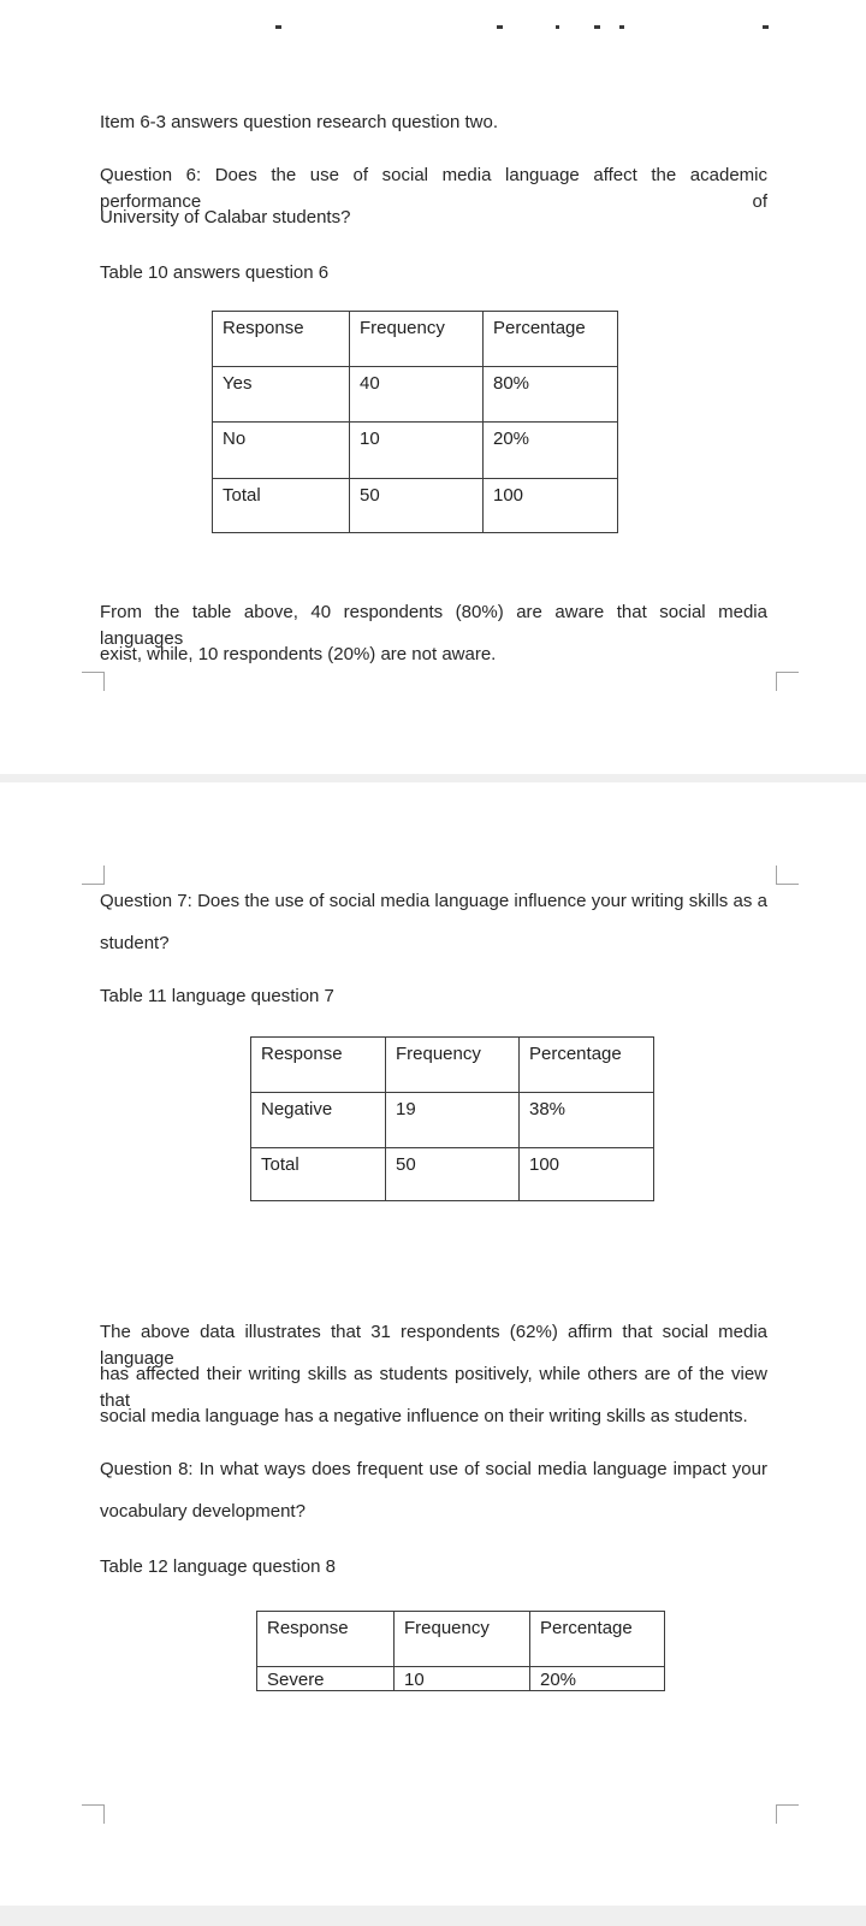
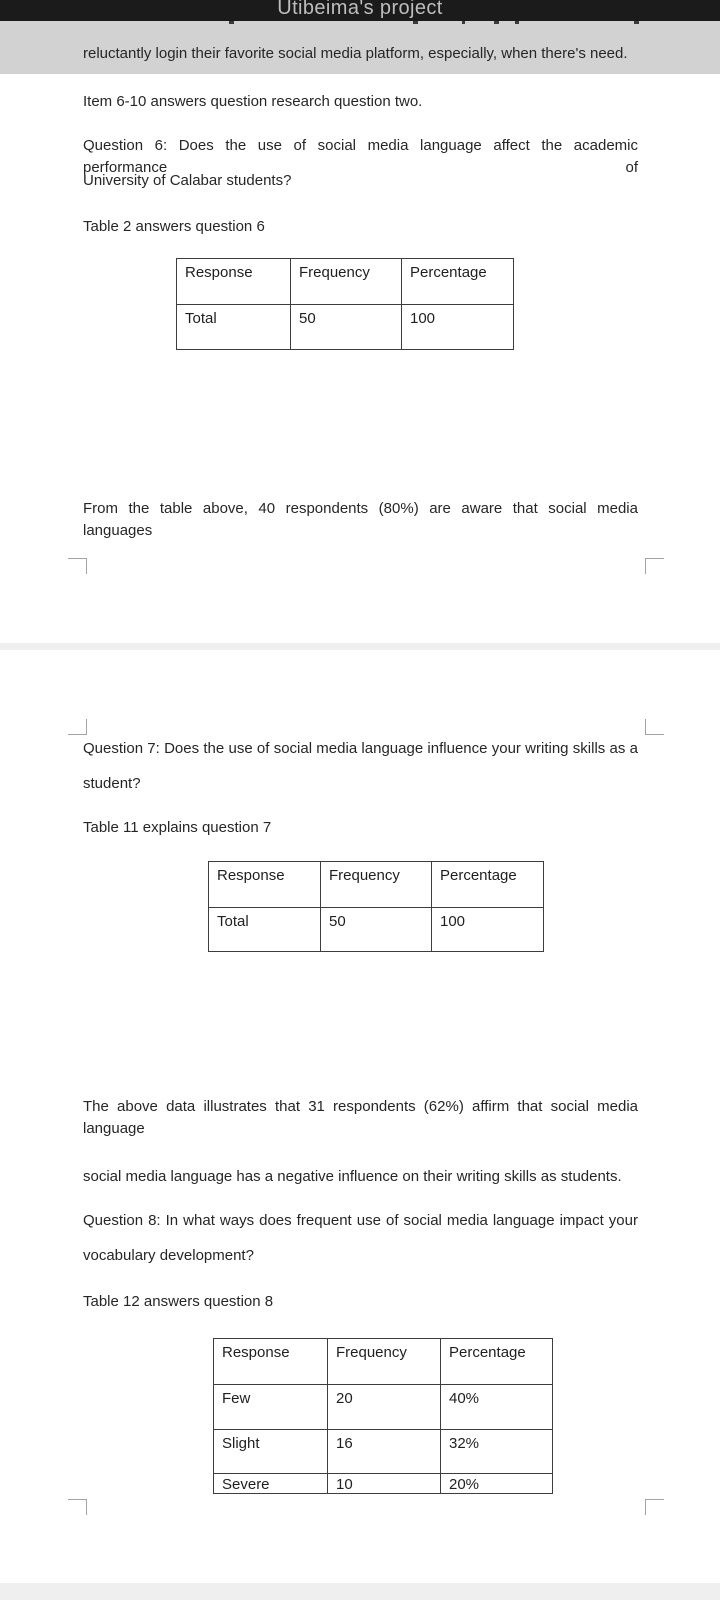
+ Utibeima's project
+ reluctantly login their favorite social media platform, especially, when there's need.
- Item 6-3 answers question research question two.
+ Item 6-10 answers question research question two.
  Question 6: Does the use of social media language affect the academic performance of
  University of Calabar students?
- Table 10 answers question 6
+ Table 2 answers question 6
  Response	Frequency	Percentage
- Yes	40	80%
- No	10	20%
  Total	50	100
  From the table above, 40 respondents (80%) are aware that social media languages
- exist, while, 10 respondents (20%) are not aware.
  Question 7: Does the use of social media language influence your writing skills as a
  student?
- Table 11 language question 7
+ Table 11 explains question 7
  Response	Frequency	Percentage
- Negative	19	38%
  Total	50	100
  The above data illustrates that 31 respondents (62%) affirm that social media language
- has affected their writing skills as students positively, while others are of the view that
  social media language has a negative influence on their writing skills as students.
  Question 8: In what ways does frequent use of social media language impact your
  vocabulary development?
- Table 12 language question 8
+ Table 12 answers question 8
  Response	Frequency	Percentage
+ Few	20	40%
+ Slight	16	32%
  Severe	10	20%
